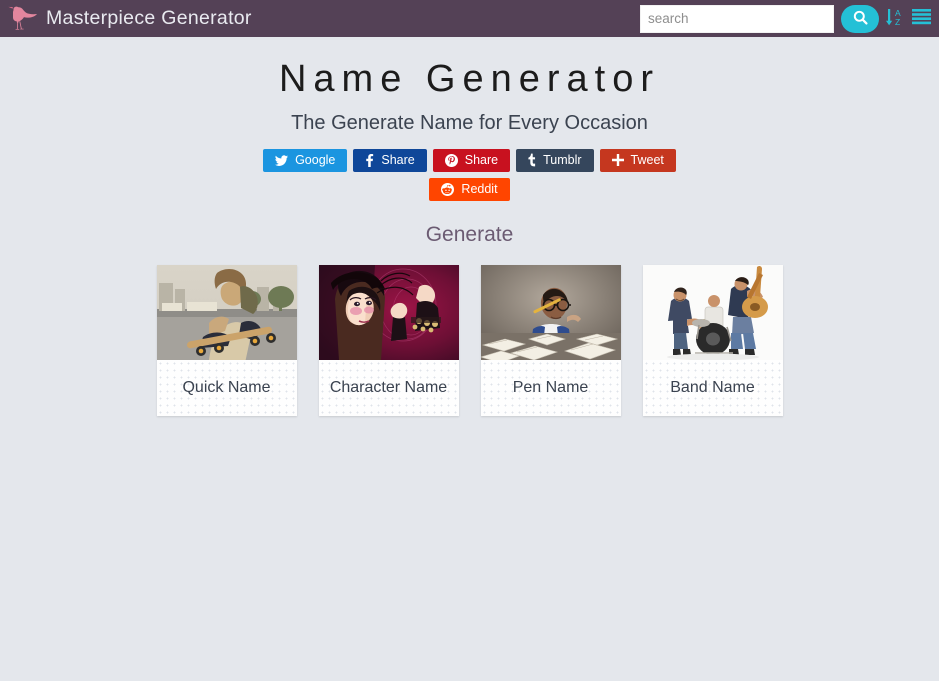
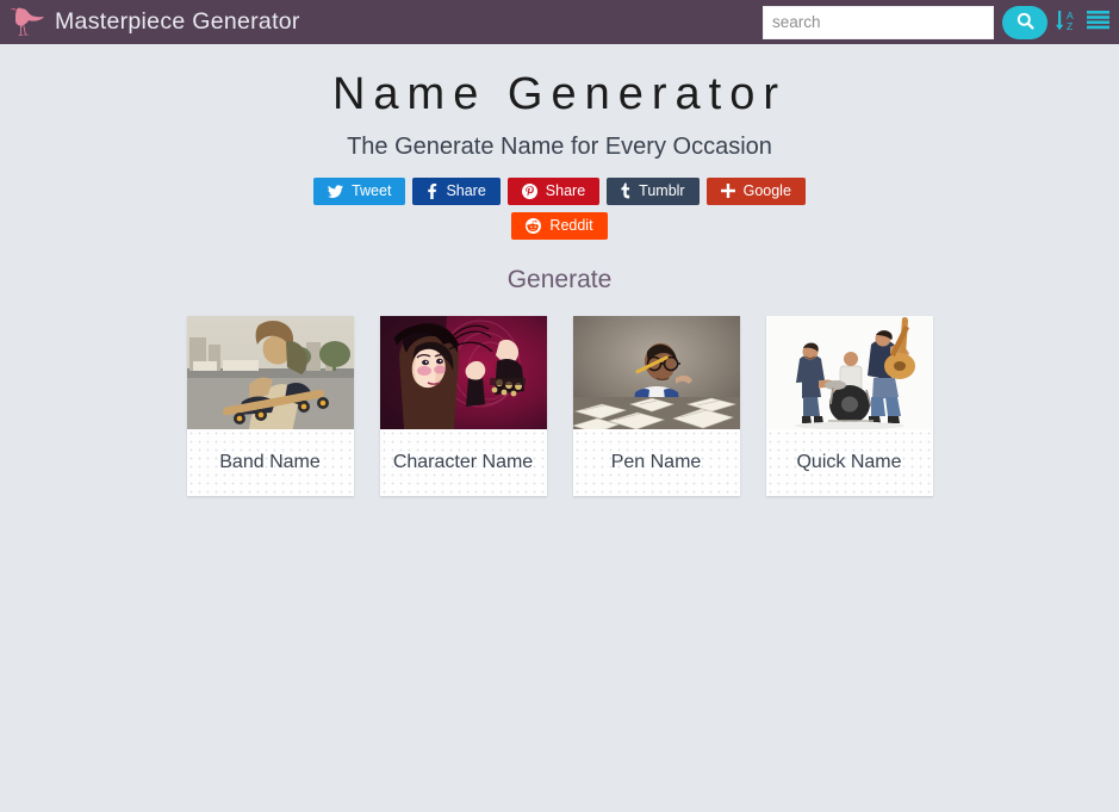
  Masterpiece Generator
  search
  A
  Z
  Name Generator
  The Generate Name for Every Occasion
- Google
+ Tweet
  Share
  Share
  Tumblr
- Tweet
+ Google
  Reddit
  Generate
- Quick Name
+ Band Name
  Character Name
  Pen Name
- Band Name
+ Quick Name
